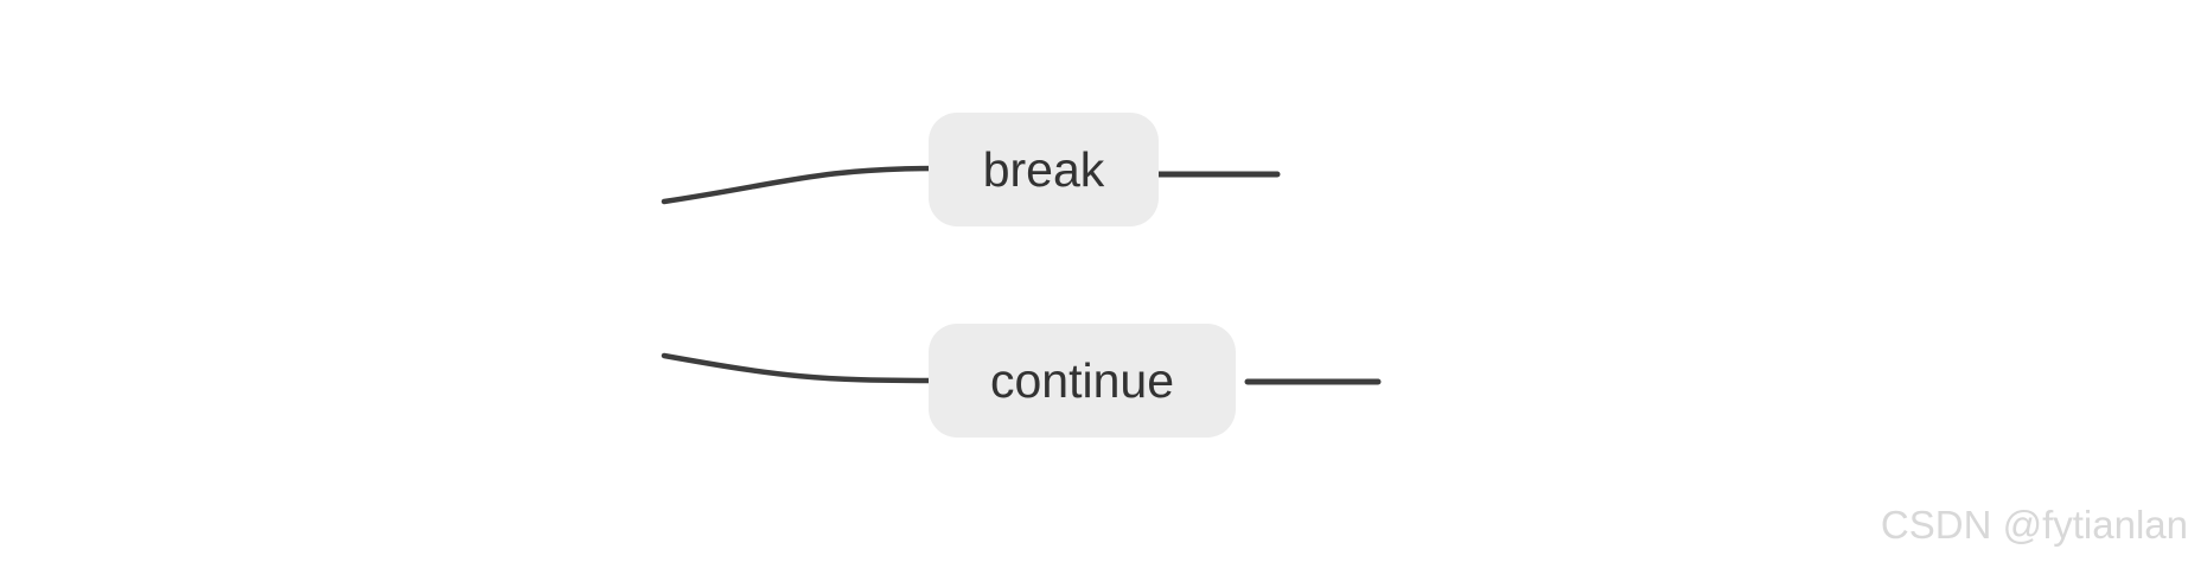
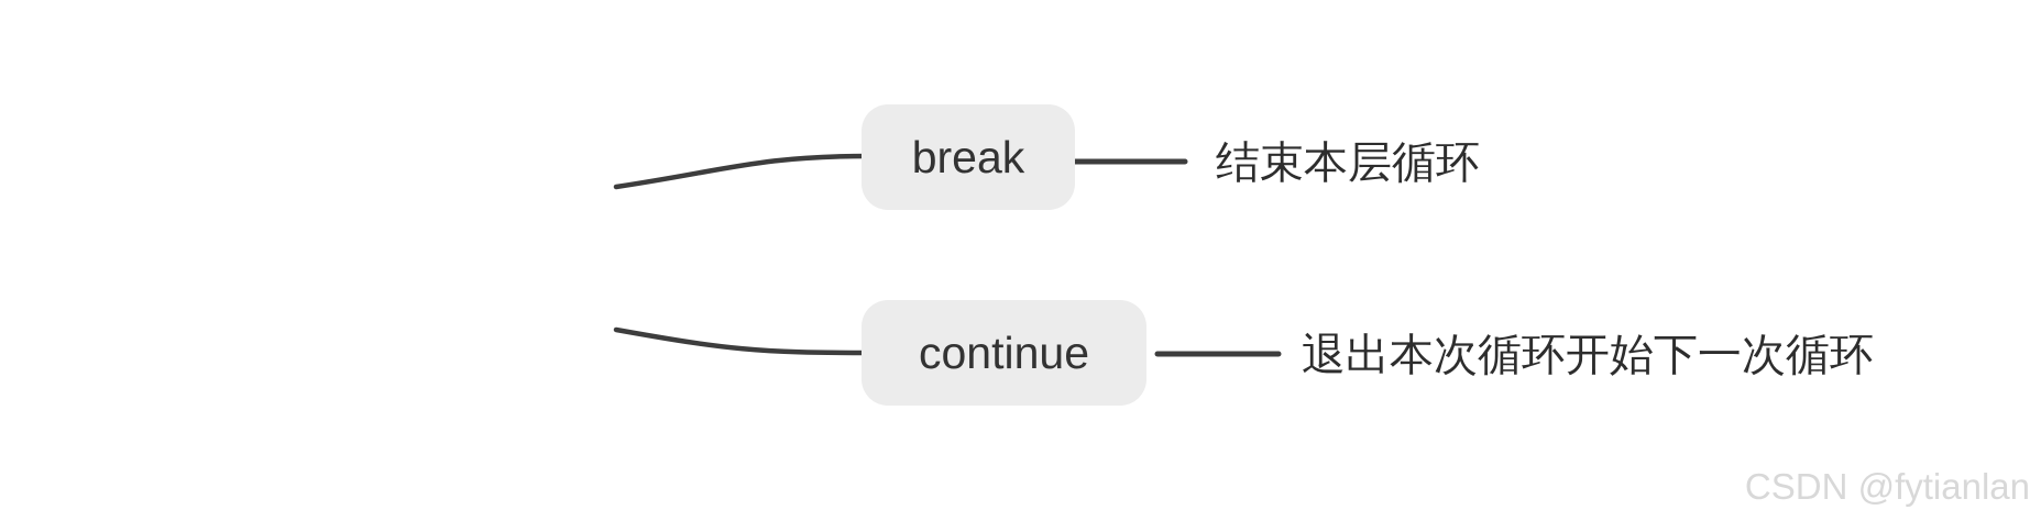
  break
  continue
+ 结束本层循环
+ 退出本次循环开始下一次循环
  CSDN @fytianlan
